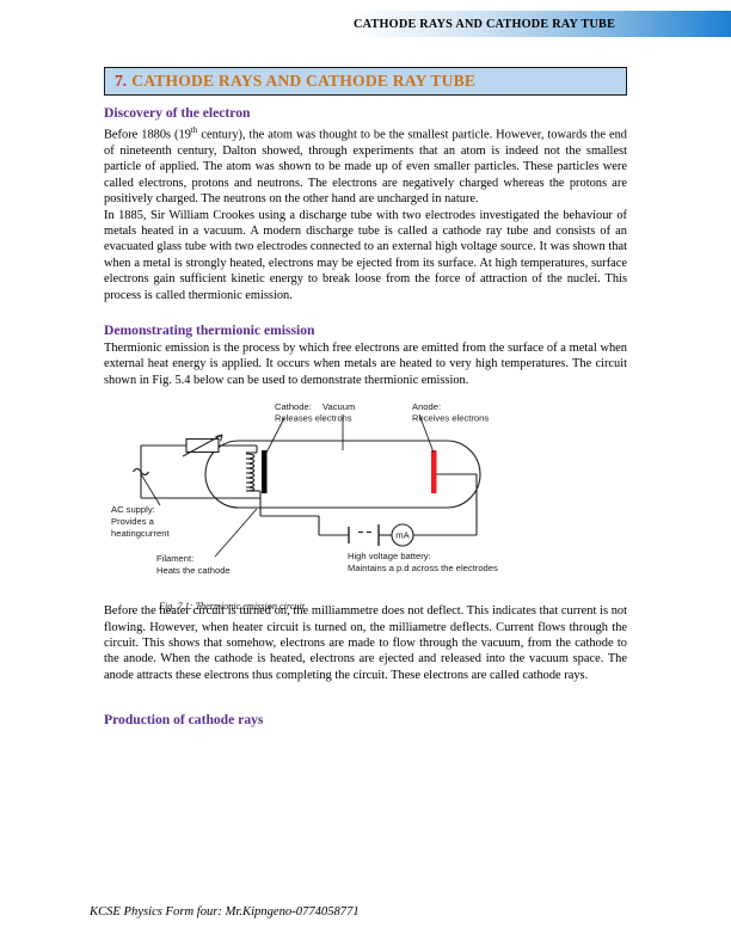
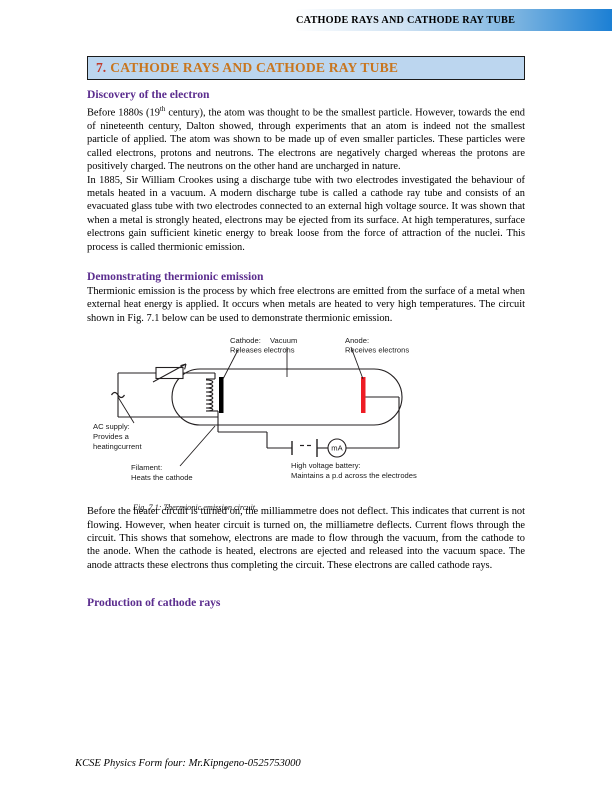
  CATHODE RAYS AND CATHODE RAY TUBE
  7.
  CATHODE RAYS AND CATHODE RAY TUBE
  Discovery of the electron
  Before 1880s (19th century), the atom was thought to be the smallest particle. However, towards the end of nineteenth century, Dalton showed, through experiments that an atom is indeed not the smallest particle of applied. The atom was shown to be made up of even smaller particles. These particles were called electrons, protons and neutrons. The electrons are negatively charged whereas the protons are positively charged. The neutrons on the other hand are uncharged in nature.
  In 1885, Sir William Crookes using a discharge tube with two electrodes investigated the behaviour of metals heated in a vacuum. A modern discharge tube is called a cathode ray tube and consists of an evacuated glass tube with two electrodes connected to an external high voltage source. It was shown that when a metal is strongly heated, electrons may be ejected from its surface. At high temperatures, surface electrons gain sufficient kinetic energy to break loose from the force of attraction of the nuclei. This process is called thermionic emission.
  Demonstrating thermionic emission
- Thermionic emission is the process by which free electrons are emitted from the surface of a metal when external heat energy is applied. It occurs when metals are heated to very high temperatures. The circuit shown in Fig. 5.4 below can be used to demonstrate thermionic emission.
+ Thermionic emission is the process by which free electrons are emitted from the surface of a metal when external heat energy is applied. It occurs when metals are heated to very high temperatures. The circuit shown in Fig. 7.1 below can be used to demonstrate thermionic emission.
  mA
  Cathode:
  Releases electrons
  Vacuum
  Anode:
  Receives electrons
  AC supply:
  Provides a
  heatingcurrent
  Filament:
  Heats the cathode
  High voltage battery:
  Maintains a p.d across the electrodes
  Fig. 7.1: Thermionic emission circuit
  Before the heater circuit is turned on, the milliammetre does not deflect. This indicates that current is not flowing. However, when heater circuit is turned on, the milliametre deflects. Current flows through the circuit. This shows that somehow, electrons are made to flow through the vacuum, from the cathode to the anode. When the cathode is heated, electrons are ejected and released into the vacuum space. The anode attracts these electrons thus completing the circuit. These electrons are called cathode rays.
  Production of cathode rays
- KCSE Physics Form four: Mr.Kipngeno-0774058771
+ KCSE Physics Form four: Mr.Kipngeno-0525753000
